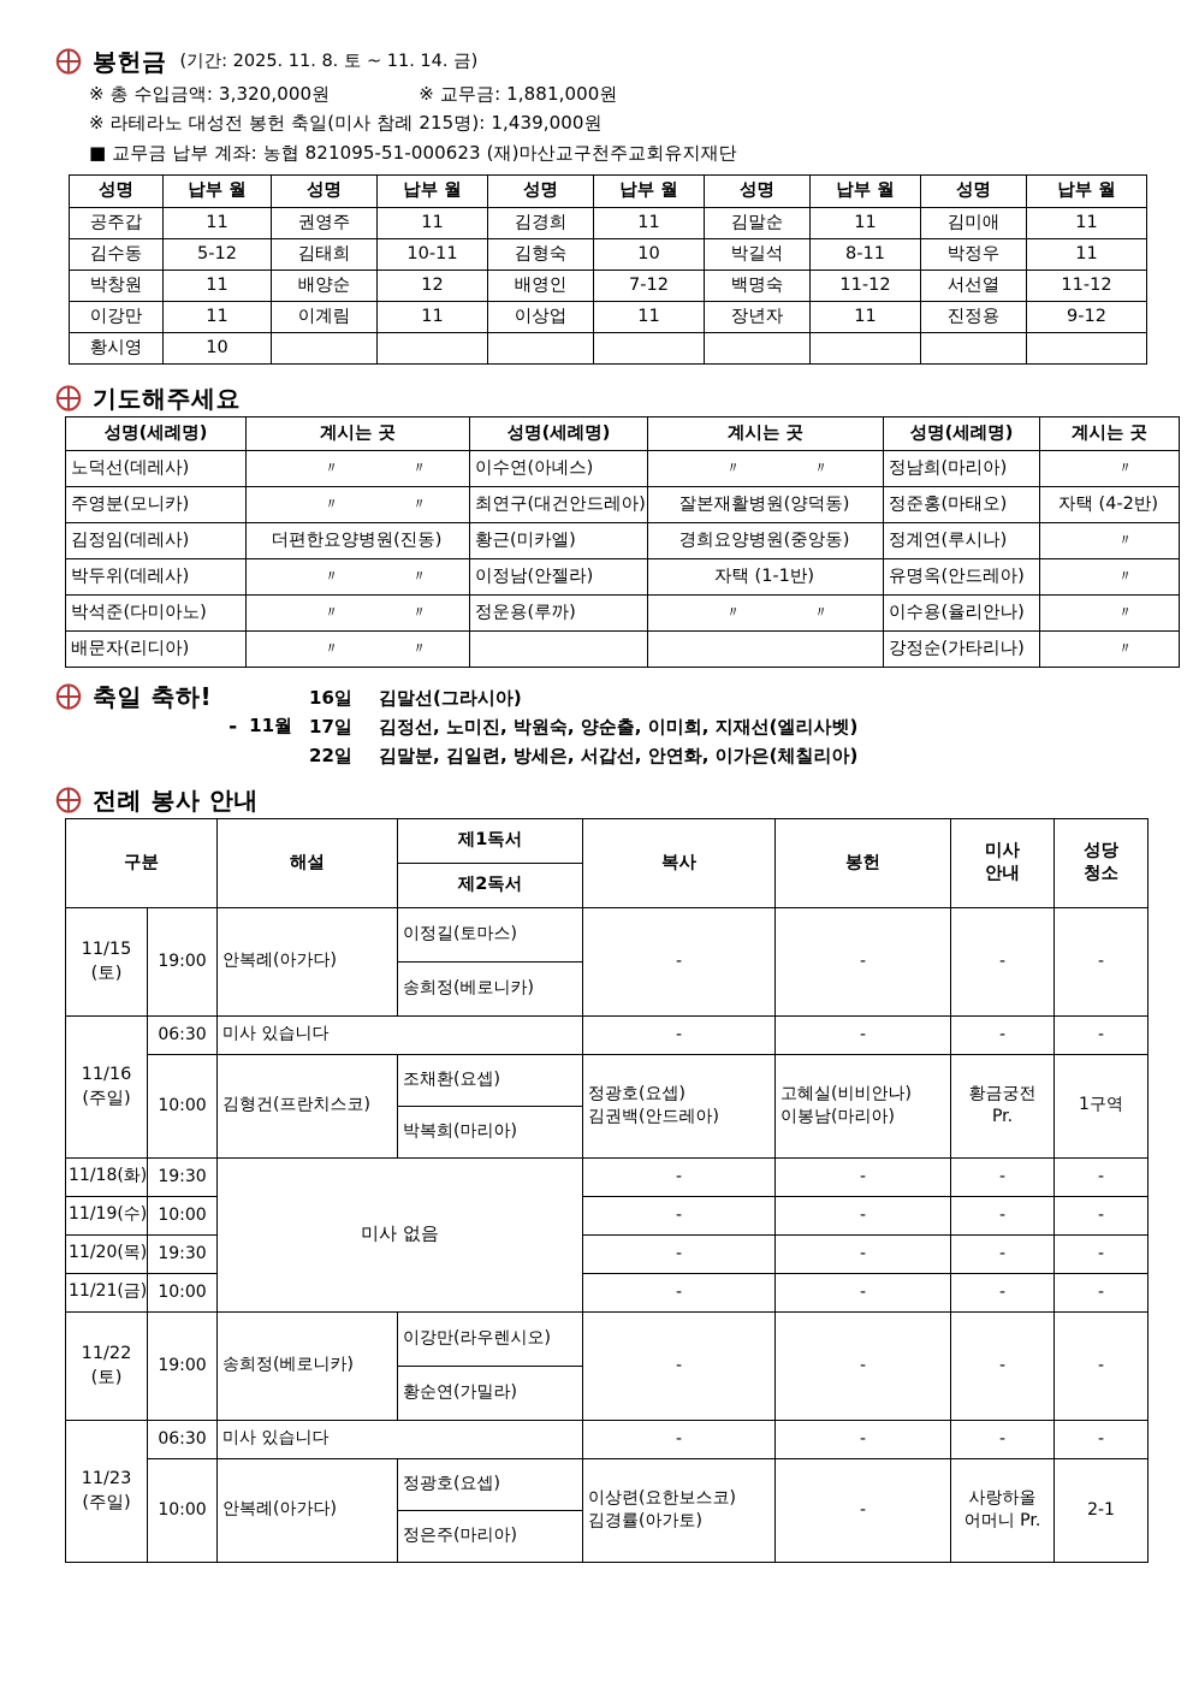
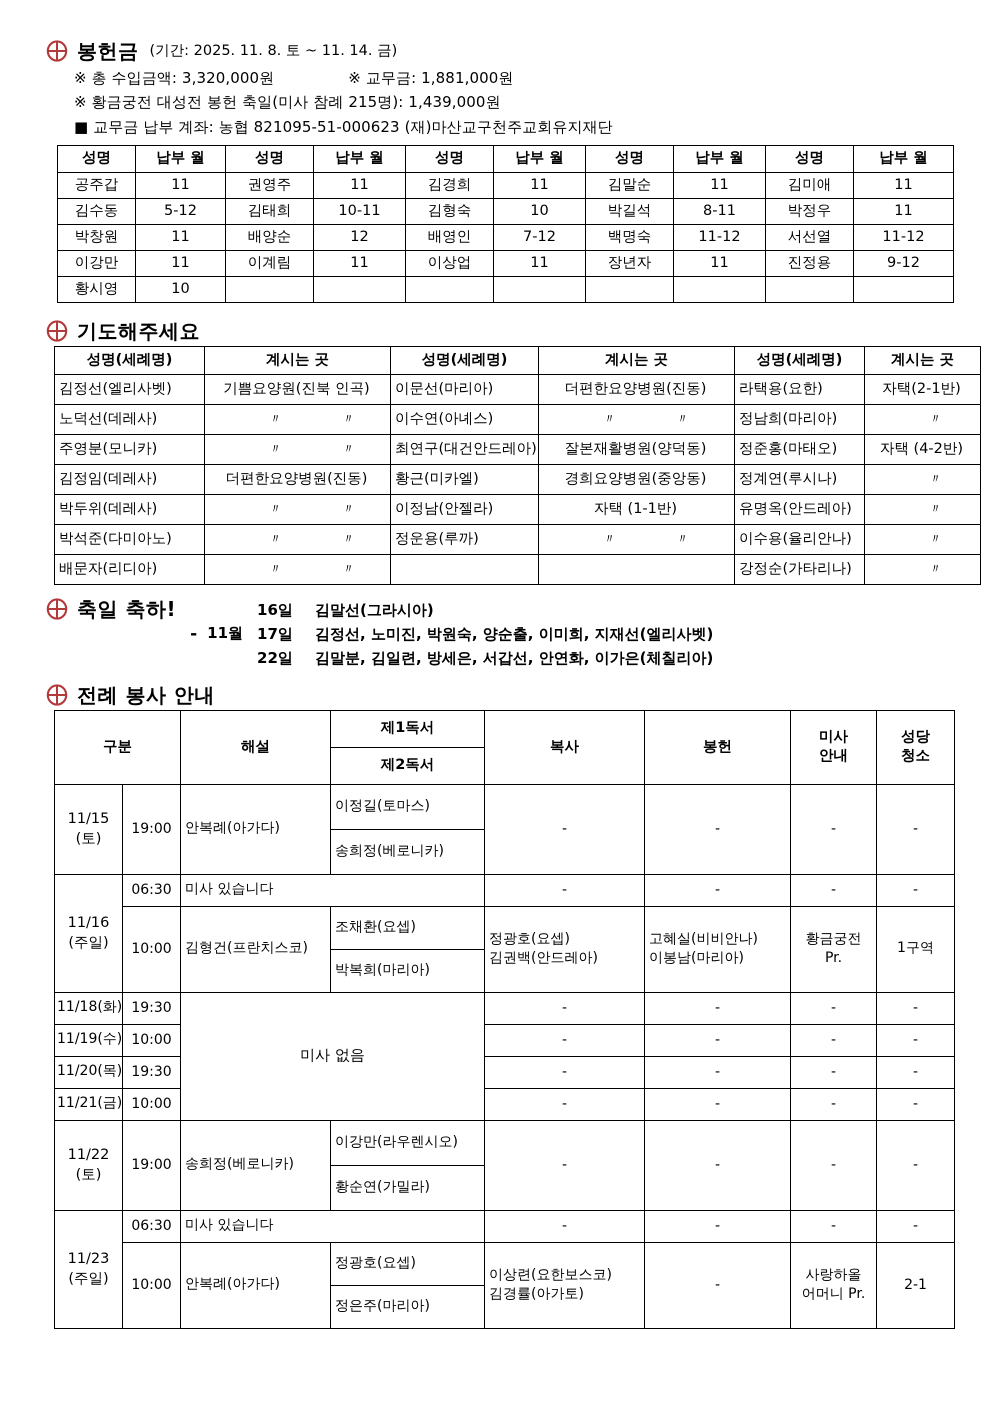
  봉헌금
  (기간: 2025. 11. 8. 토 ~ 11. 14. 금)
  ※ 총 수입금액: 3,320,000원 ※ 교무금: 1,881,000원
- ※ 라테라노 대성전 봉헌 축일(미사 참례 215명): 1,439,000원
+ ※ 황금궁전 대성전 봉헌 축일(미사 참례 215명): 1,439,000원
  ■ 교무금 납부 계좌: 농협 821095-51-000623 (재)마산교구천주교회유지재단
  성명	납부 월	성명	납부 월	성명	납부 월	성명	납부 월	성명	납부 월
  공주갑	11	권영주	11	김경희	11	김말순	11	김미애	11
  김수동	5-12	김태희	10-11	김형숙	10	박길석	8-11	박정우	11
  박창원	11	배양순	12	배영인	7-12	백명숙	11-12	서선열	11-12
  이강만	11	이계림	11	이상업	11	장년자	11	진정용	9-12
  황시영	10
  기도해주세요
  성명(세례명)	계시는 곳	성명(세례명)	계시는 곳	성명(세례명)	계시는 곳
+ 김정선(엘리사벳)	기쁨요양원(진북 인곡)	이문선(마리아)	더편한요양병원(진동)	라택용(요한)	자택(2-1반)
  노덕선(데레사)	〃〃	이수연(아녜스)	〃〃	정남희(마리아)	〃
  주영분(모니카)	〃〃	최연구(대건안드레아)	잘본재활병원(양덕동)	정준홍(마태오)	자택 (4-2반)
  김정임(데레사)	더편한요양병원(진동)	황근(미카엘)	경희요양병원(중앙동)	정계연(루시나)	〃
  박두위(데레사)	〃〃	이정남(안젤라)	자택 (1-1반)	유명옥(안드레아)	〃
  박석준(다미아노)	〃〃	정운용(루까)	〃〃	이수용(율리안나)	〃
  배문자(리디아)	〃〃			강정순(가타리나)	〃
  축일 축하!
  -
  11월
  16일 김말선(그라시아)
  17일 김정선, 노미진, 박원숙, 양순출, 이미희, 지재선(엘리사벳)
  22일 김말분, 김일련, 방세은, 서갑선, 안연화, 이가은(체칠리아)
  전례 봉사 안내
  구분	해설	제1독서	복사	봉헌	미사안내	성당청소
  제2독서
  11/15(토)	19:00	안복례(아가다)	이정길(토마스)	-	-	-	-
  송희정(베로니카)
  11/16(주일)	06:30	미사 있습니다	-	-	-	-
  10:00	김형건(프란치스코)	조채환(요셉)	정광호(요셉)김권백(안드레아)	고혜실(비비안나)이봉남(마리아)	황금궁전Pr.	1구역
  박복희(마리아)
  11/18(화)	19:30	미사 없음	-	-	-	-
  11/19(수)	10:00	-	-	-	-
  11/20(목)	19:30	-	-	-	-
  11/21(금)	10:00	-	-	-	-
  11/22(토)	19:00	송희정(베로니카)	이강만(라우렌시오)	-	-	-	-
  황순연(가밀라)
  11/23(주일)	06:30	미사 있습니다	-	-	-	-
  10:00	안복례(아가다)	정광호(요셉)	이상련(요한보스코)김경률(아가토)	-	사랑하올어머니 Pr.	2-1
  정은주(마리아)
